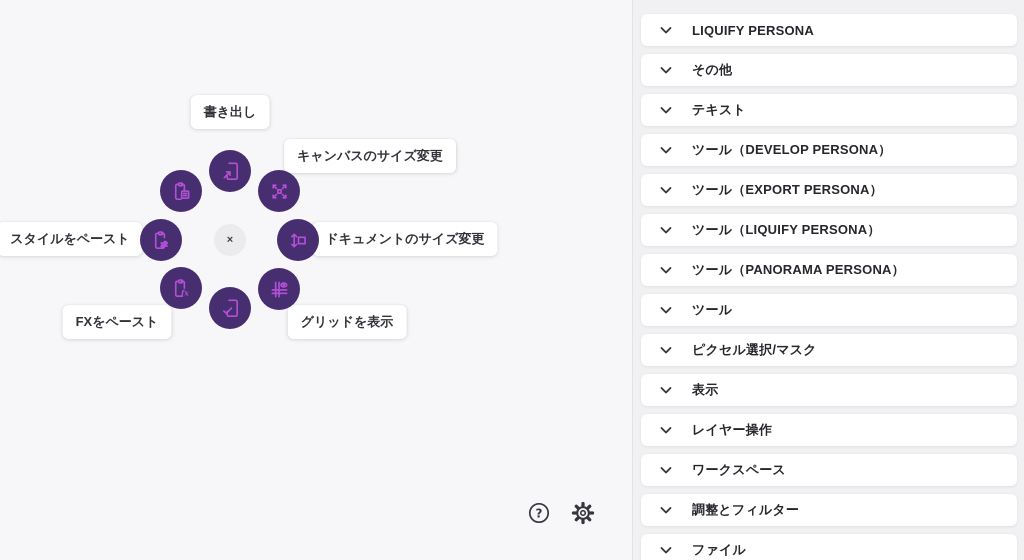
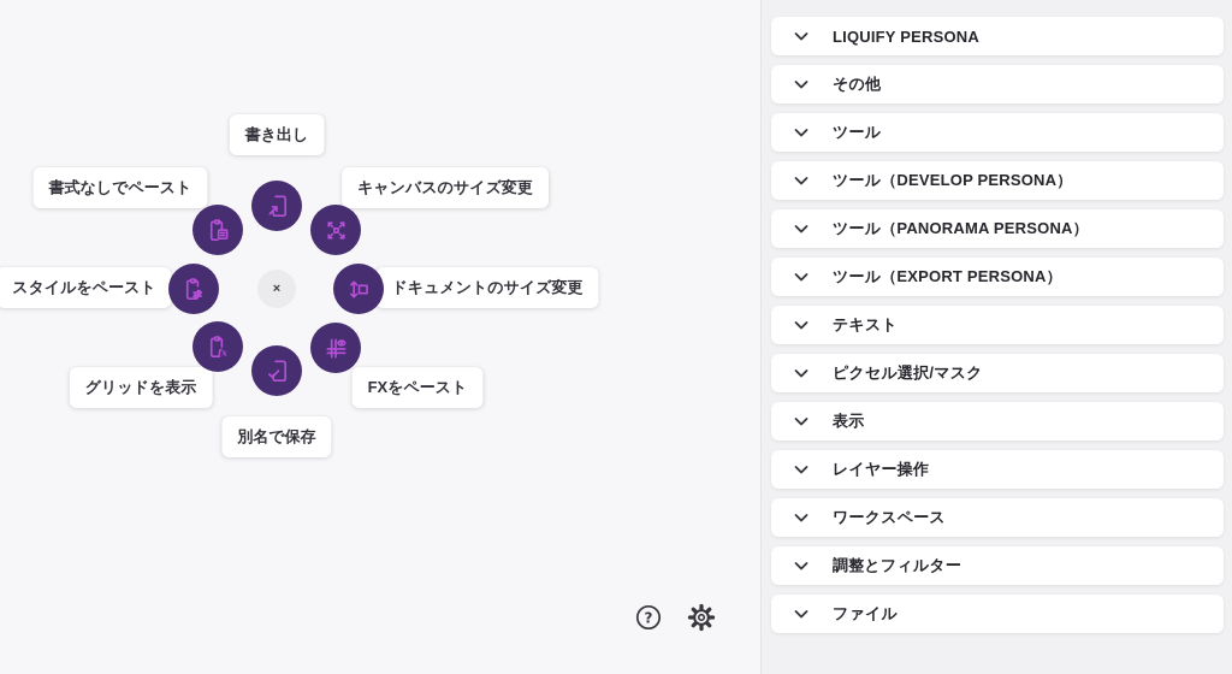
  書き出し
  キャンバスのサイズ変更
  ドキュメントのサイズ変更
- グリッドを表示
+ FXをペースト
+ 別名で保存
- FXをペースト
+ グリッドを表示
  スタイルをペースト
+ 書式なしでペースト
  fx
  ×
  ?
  LIQUIFY PERSONA
  その他
- テキスト
+ ツール
  ツール（DEVELOP PERSONA）
- ツール（EXPORT PERSONA）
+ ツール（PANORAMA PERSONA）
- ツール（LIQUIFY PERSONA）
- ツール（PANORAMA PERSONA）
+ ツール（EXPORT PERSONA）
- ツール
+ テキスト
  ピクセル選択/マスク
  表示
  レイヤー操作
  ワークスペース
  調整とフィルター
  ファイル
